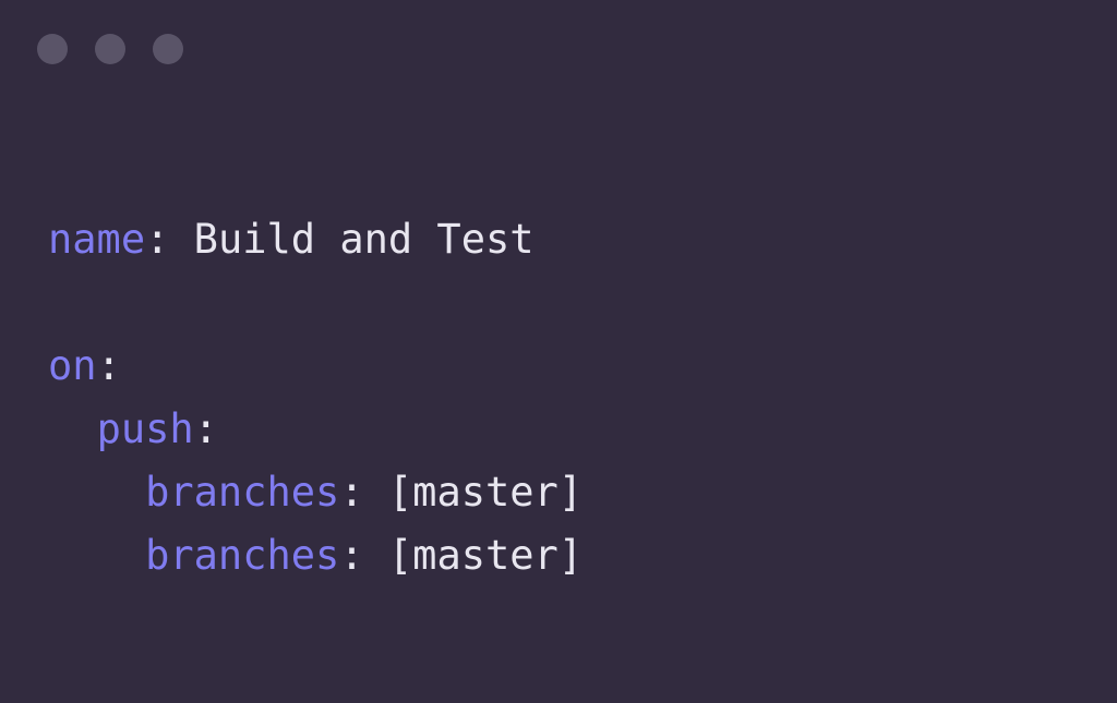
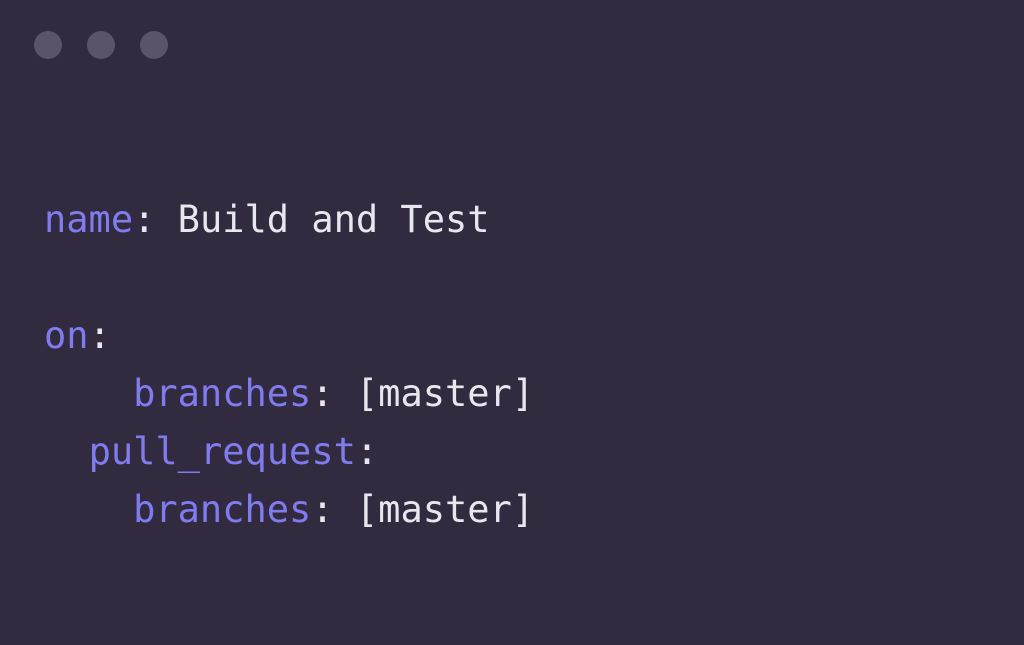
  name: Build and Test
  on:
- push:
  branches: [master]
+ pull_request:
  branches: [master]
